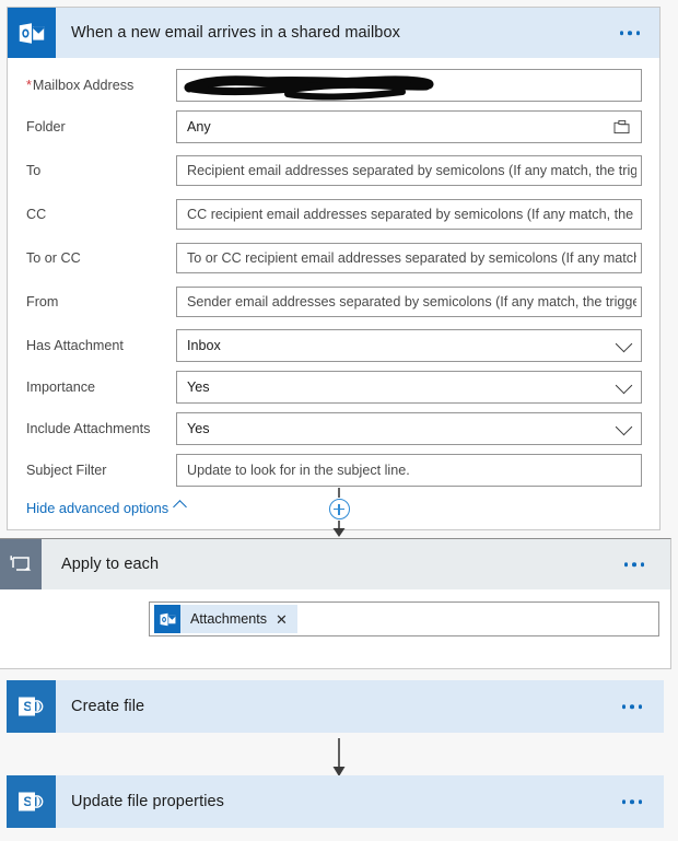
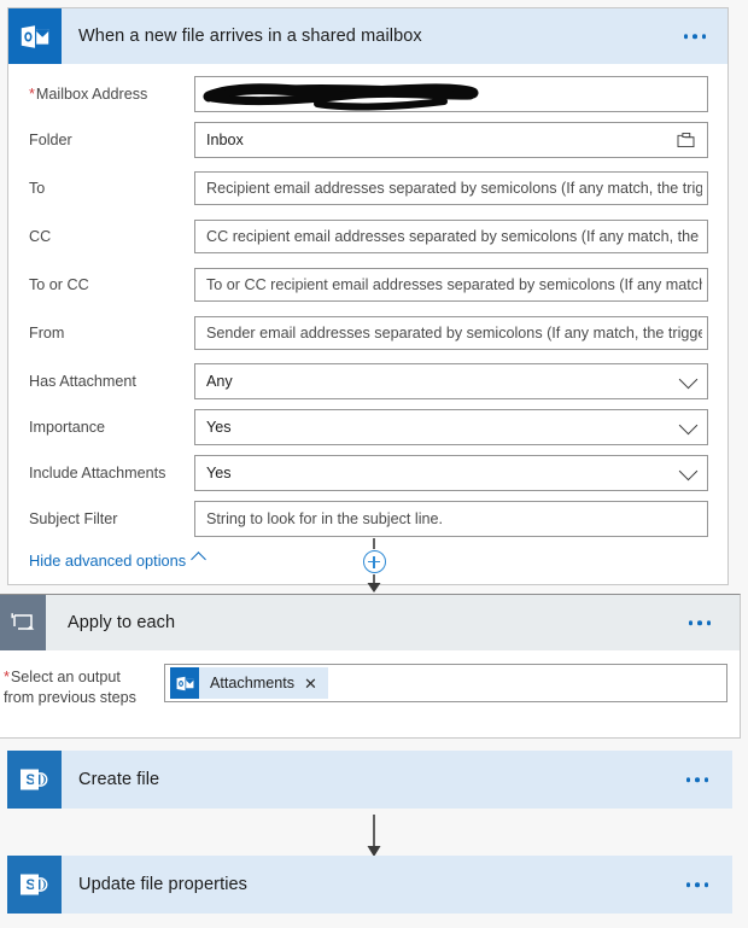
- When a new email arrives in a shared mailbox
+ When a new file arrives in a shared mailbox
  *Mailbox Address
  Folder
- Any
+ Inbox
  To
  Recipient email addresses separated by semicolons (If any match, the trig
  CC
  CC recipient email addresses separated by semicolons (If any match, the
  To or CC
  To or CC recipient email addresses separated by semicolons (If any matc
  From
  Sender email addresses separated by semicolons (If any match, the trigge
  Has Attachment
- Inbox
+ Any
  Importance
  Yes
  Include Attachments
  Yes
  Subject Filter
- Update to look for in the subject line.
+ String to look for in the subject line.
  Hide advanced options
  Apply to each
+ *Select an output
+ from previous steps
  Attachments
  ✕
  S
  Create file
  S
  Update file properties
